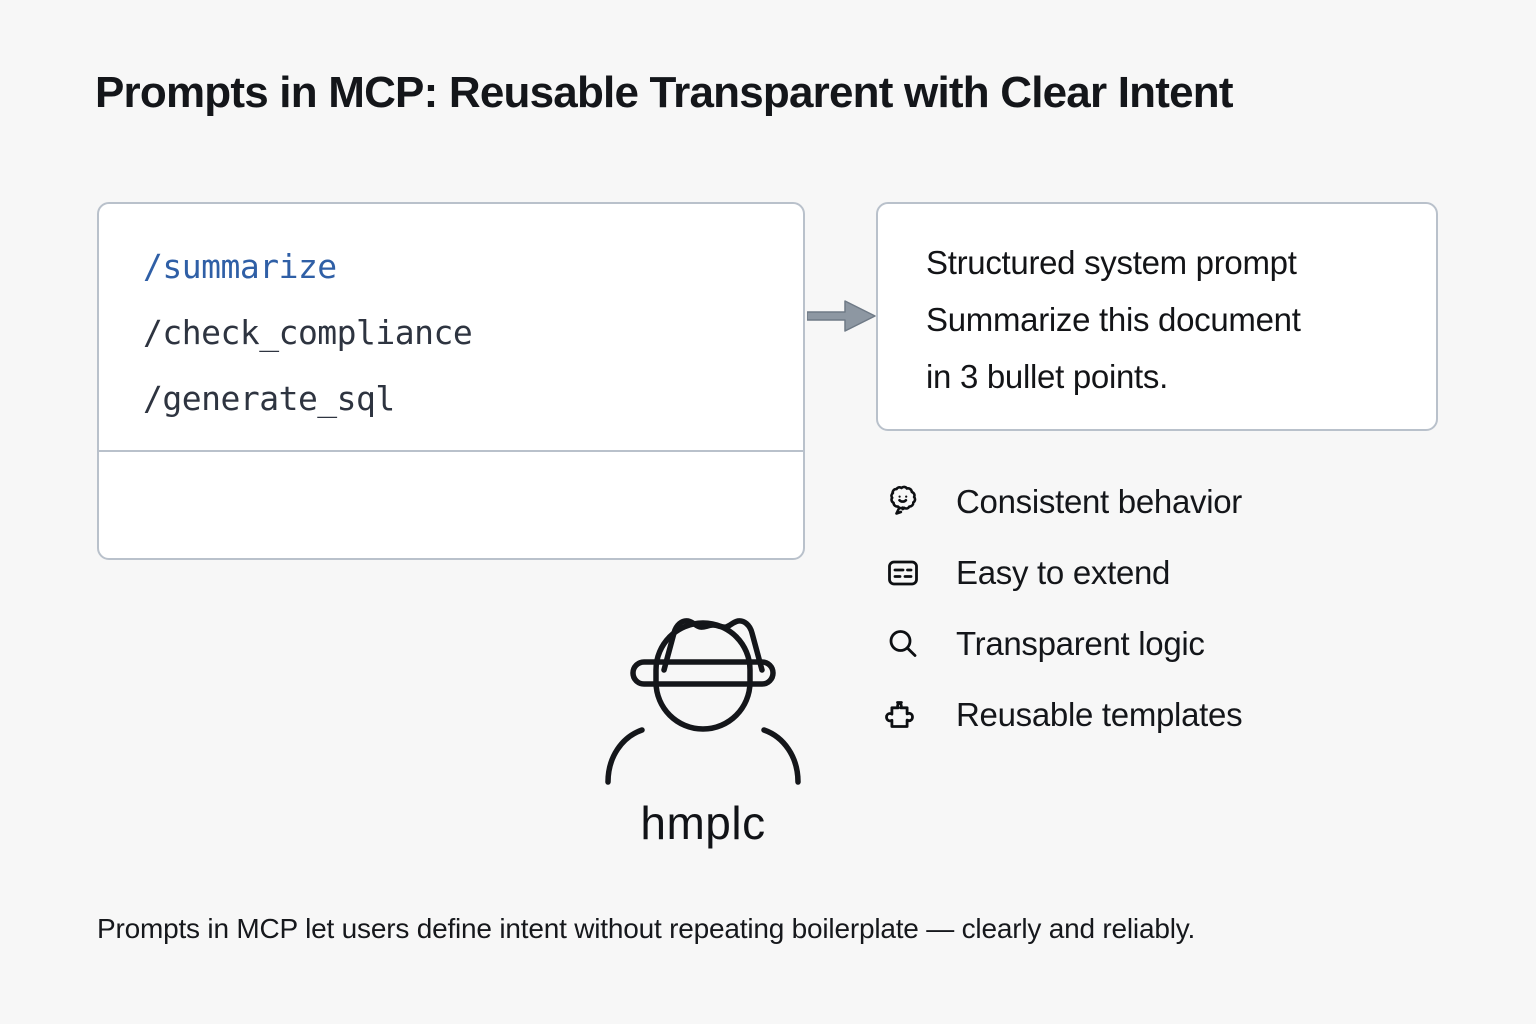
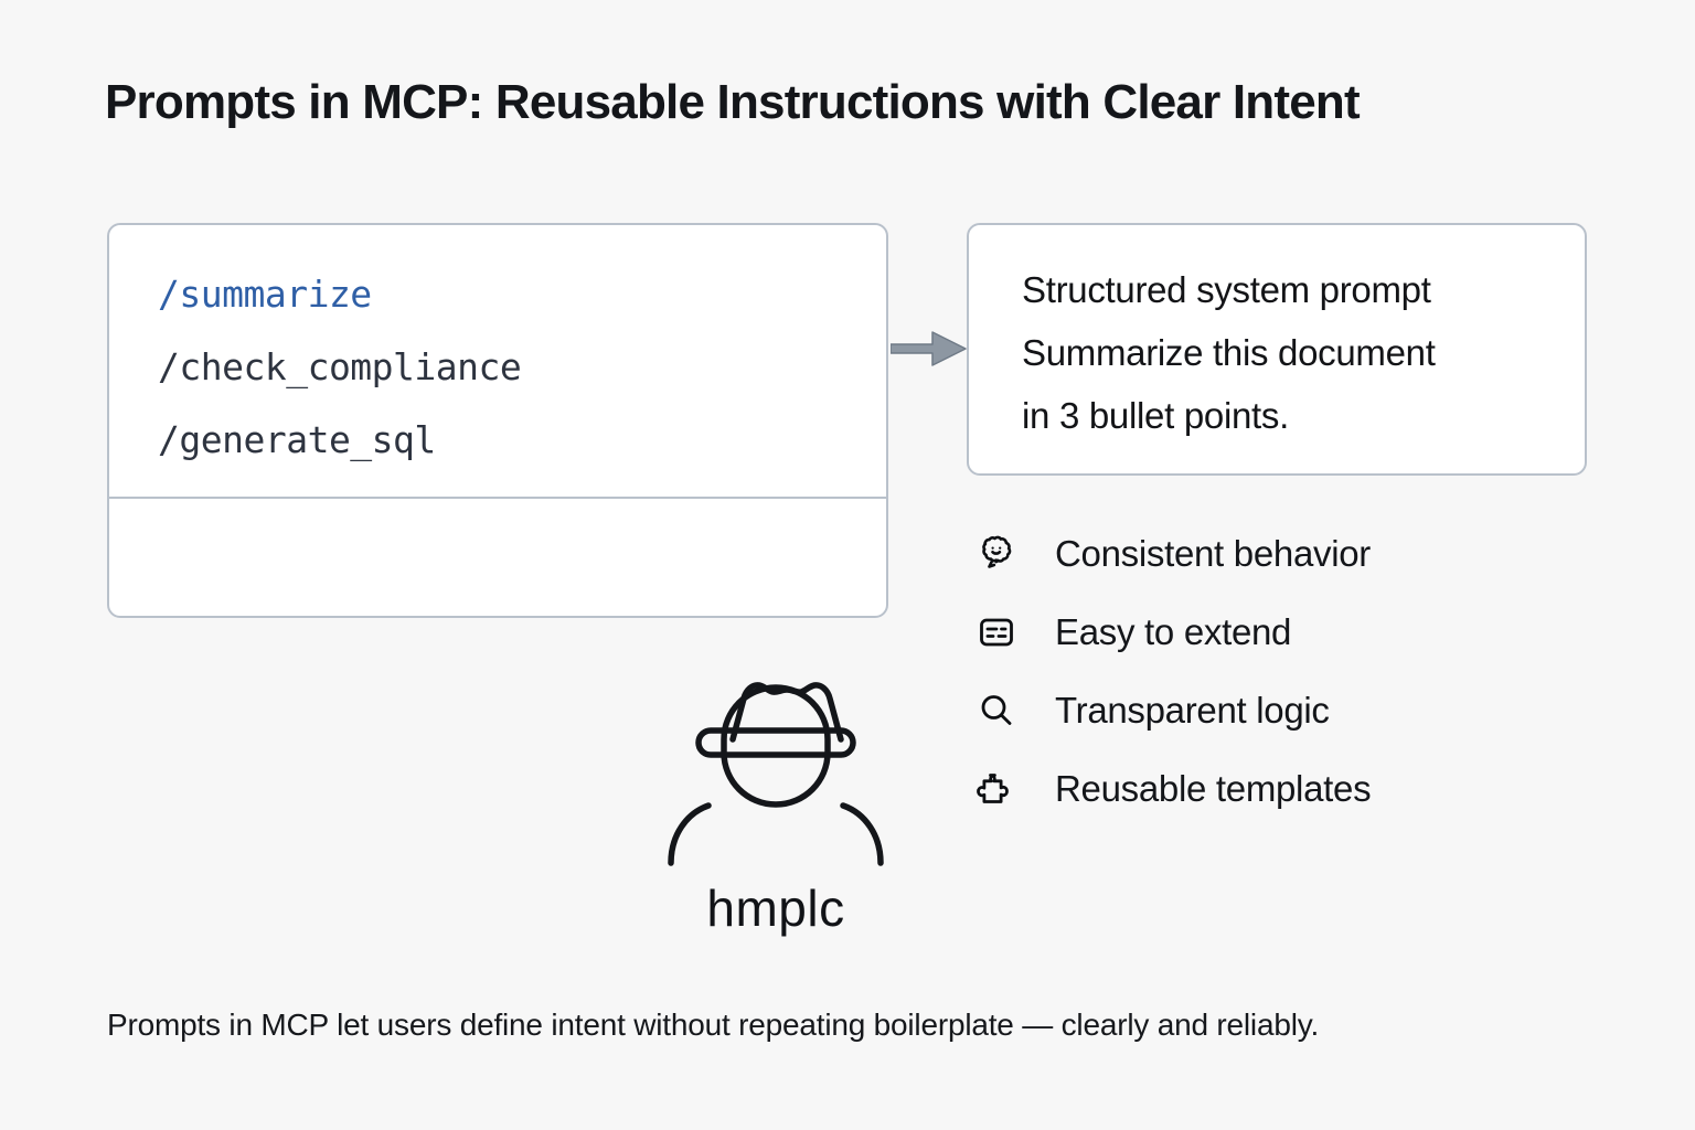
- Prompts in MCP: Reusable Transparent with Clear Intent
+ Prompts in MCP: Reusable Instructions with Clear Intent
  /summarize
  /check_compliance
  /generate_sql
  Structured system prompt
  Summarize this document
  in 3 bullet points.
  Consistent behavior
  Easy to extend
  Transparent logic
  Reusable templates
  hmplc
  Prompts in MCP let users define intent without repeating boilerplate — clearly and reliably.
